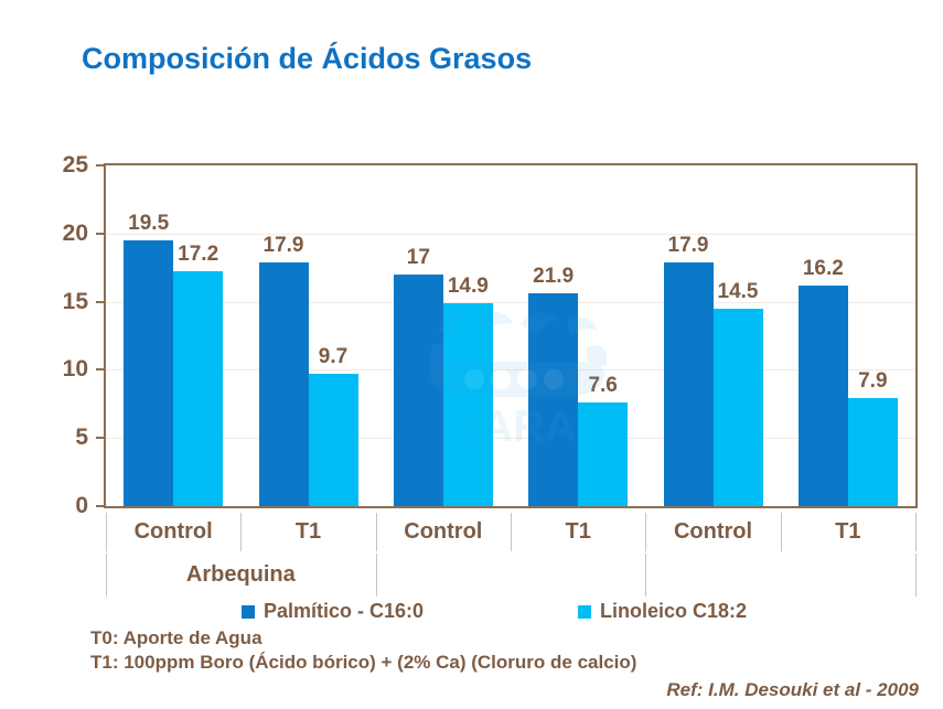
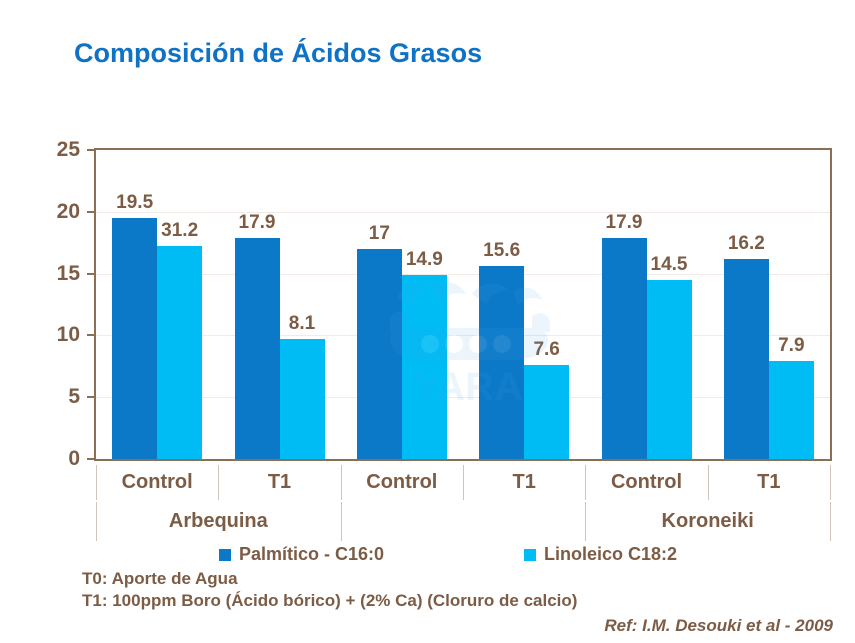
  Composición de Ácidos Grasos
  0
  5
  10
  15
  20
  25
  19.5
  17.9
  17
- 21.9
+ 15.6
  17.9
  16.2
- 17.2
+ 31.2
- 9.7
+ 8.1
  14.9
  7.6
  14.5
  7.9
  YARA
  Control
  T1
  Control
  T1
  Control
  T1
  Arbequina
+ Koroneiki
  Palmítico - C16:0
  Linoleico C18:2
  T0: Aporte de Agua
  T1: 100ppm Boro (Ácido bórico) + (2% Ca) (Cloruro de calcio)
  Ref: I.M. Desouki et al - 2009
